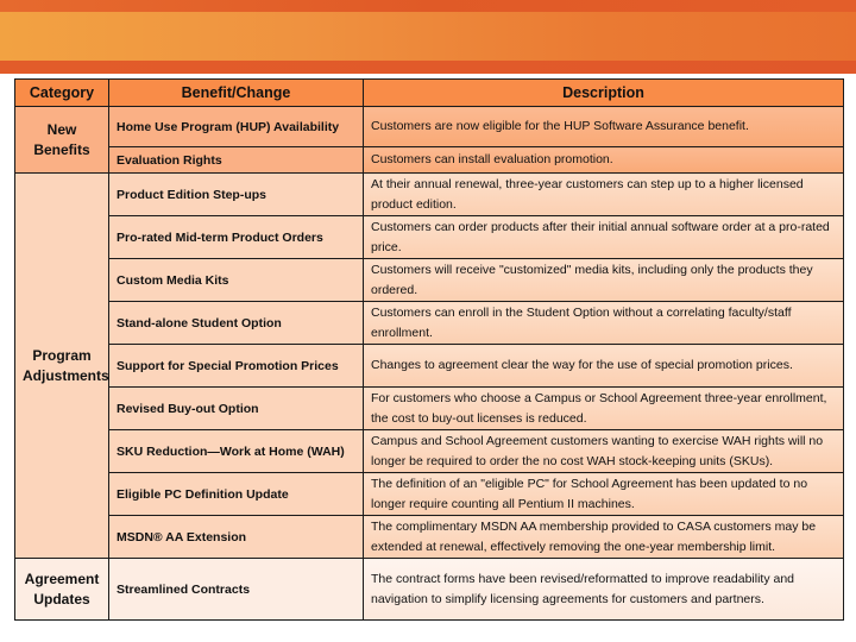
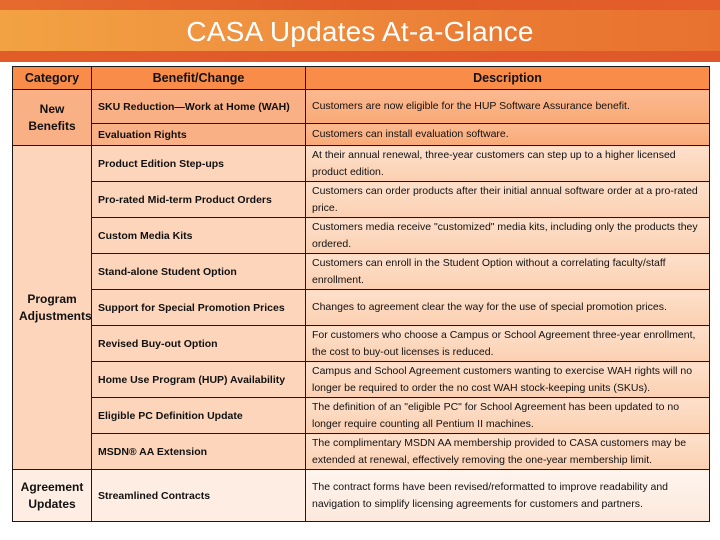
+ CASA Updates At-a-Glance
  Category	Benefit/Change	Description
- New Benefits	Home Use Program (HUP) Availability	Customers are now eligible for the HUP Software Assurance benefit.
+ New Benefits	SKU Reduction—Work at Home (WAH)	Customers are now eligible for the HUP Software Assurance benefit.
- Evaluation Rights	Customers can install evaluation promotion.
+ Evaluation Rights	Customers can install evaluation software.
  Program Adjustments	Product Edition Step-ups	At their annual renewal, three-year customers can step up to a higher licensed product edition.
  Pro-rated Mid-term Product Orders	Customers can order products after their initial annual software order at a pro-rated price.
- Custom Media Kits	Customers will receive "customized" media kits, including only the products they ordered.
+ Custom Media Kits	Customers media receive "customized" media kits, including only the products they ordered.
  Stand-alone Student Option	Customers can enroll in the Student Option without a correlating faculty/staff enrollment.
  Support for Special Promotion Prices	Changes to agreement clear the way for the use of special promotion prices.
  Revised Buy-out Option	For customers who choose a Campus or School Agreement three-year enrollment, the cost to buy-out licenses is reduced.
- SKU Reduction—Work at Home (WAH)	Campus and School Agreement customers wanting to exercise WAH rights will no longer be required to order the no cost WAH stock-keeping units (SKUs).
+ Home Use Program (HUP) Availability	Campus and School Agreement customers wanting to exercise WAH rights will no longer be required to order the no cost WAH stock-keeping units (SKUs).
  Eligible PC Definition Update	The definition of an "eligible PC" for School Agreement has been updated to no longer require counting all Pentium II machines.
  MSDN® AA Extension	The complimentary MSDN AA membership provided to CASA customers may be extended at renewal, effectively removing the one-year membership limit.
  Agreement Updates	Streamlined Contracts	The contract forms have been revised/reformatted to improve readability and navigation to simplify licensing agreements for customers and partners.
